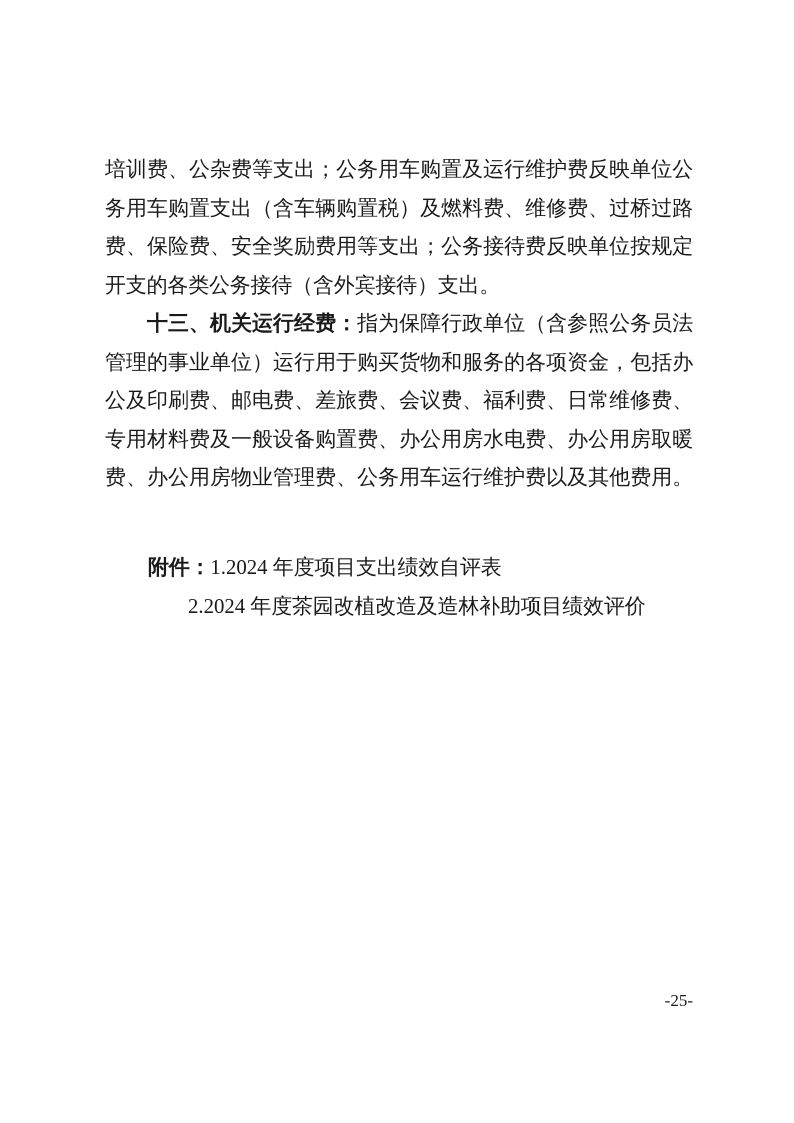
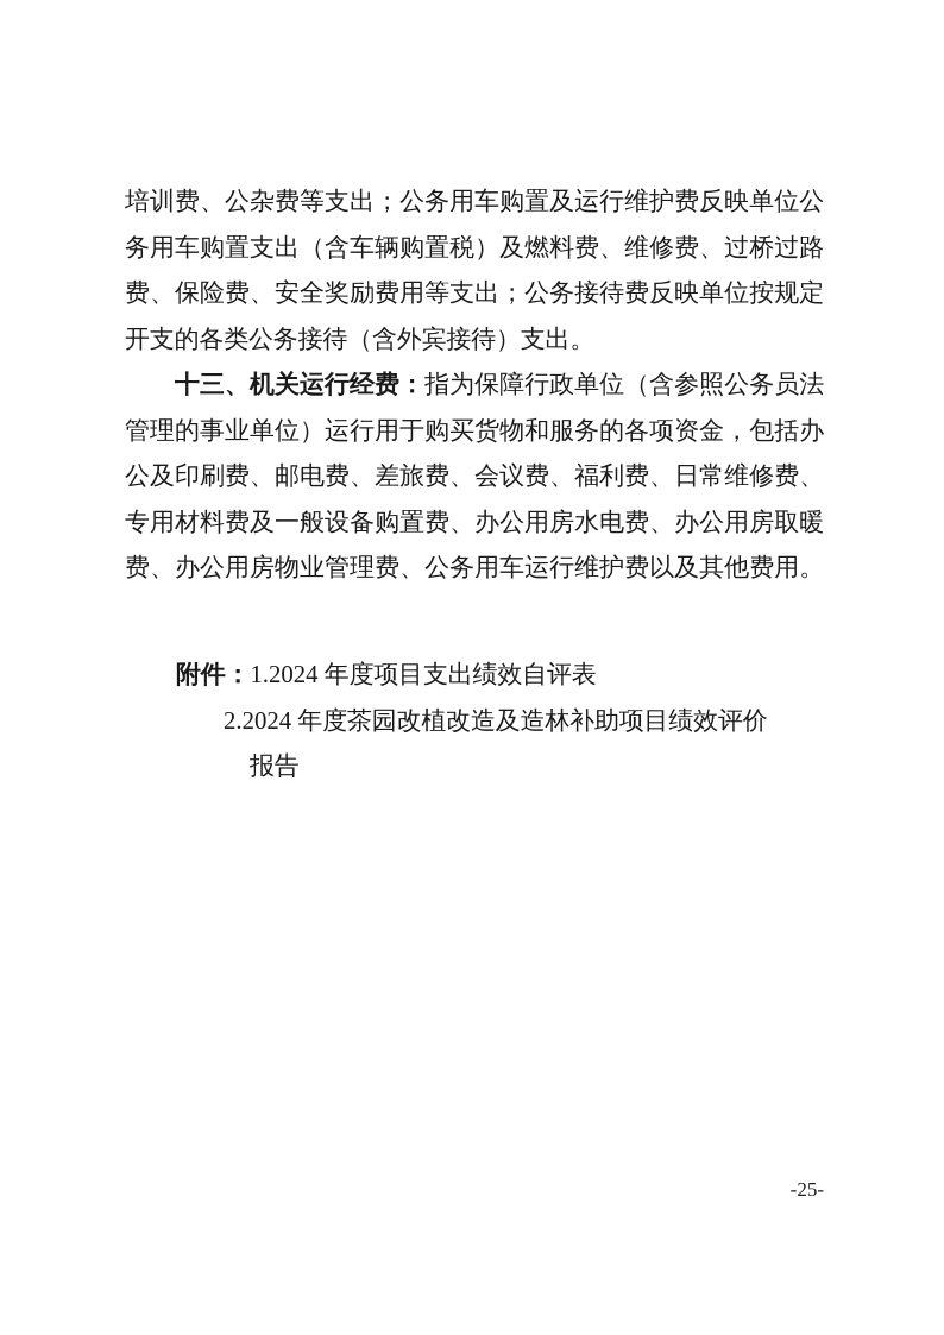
  培训费、公杂费等支出；公务用车购置及运行维护费反映单位公
  务用车购置支出（含车辆购置税）及燃料费、维修费、过桥过路
  费、保险费、安全奖励费用等支出；公务接待费反映单位按规定
  开支的各类公务接待（含外宾接待）支出。
  十三、机关运行经费：指为保障行政单位（含参照公务员法
  管理的事业单位）运行用于购买货物和服务的各项资金，包括办
  公及印刷费、邮电费、差旅费、会议费、福利费、日常维修费、
  专用材料费及一般设备购置费、办公用房水电费、办公用房取暖
  费、办公用房物业管理费、公务用车运行维护费以及其他费用。
  附件：1.2024 年度项目支出绩效自评表
  2.2024 年度茶园改植改造及造林补助项目绩效评价
+ 报告
  -25-
